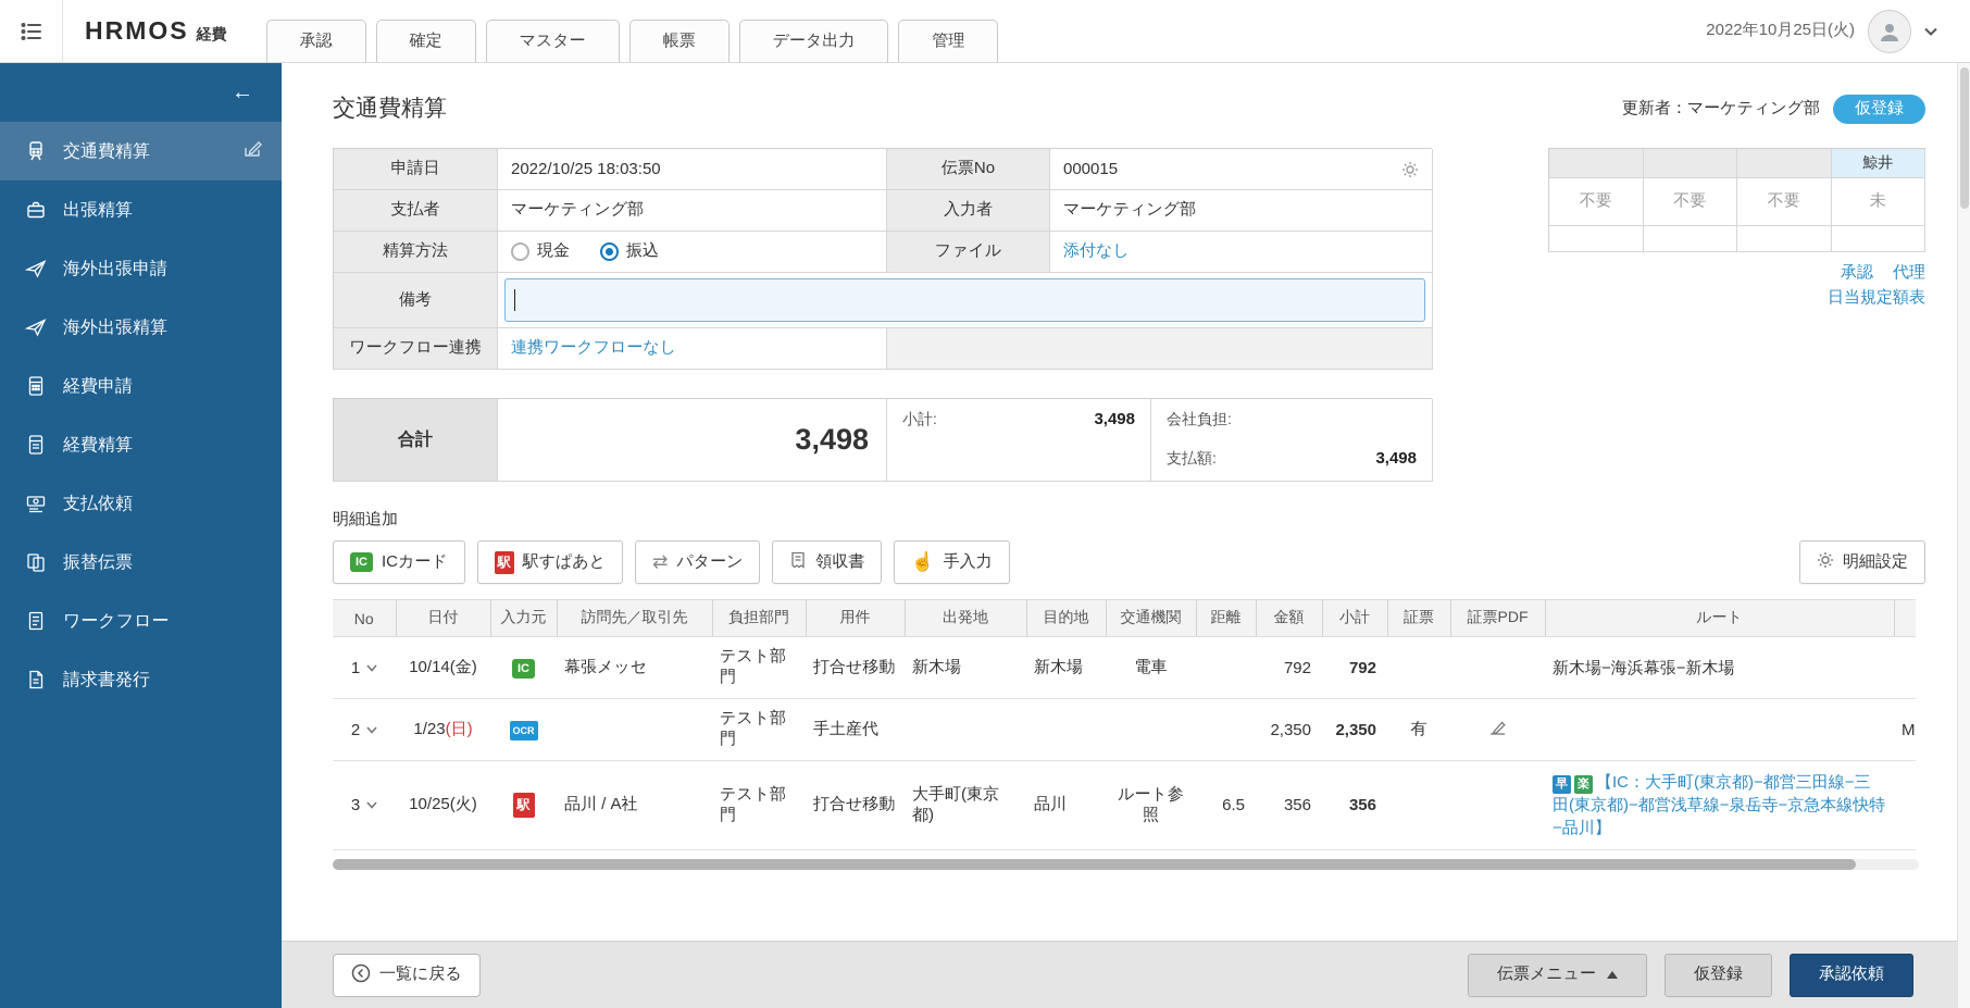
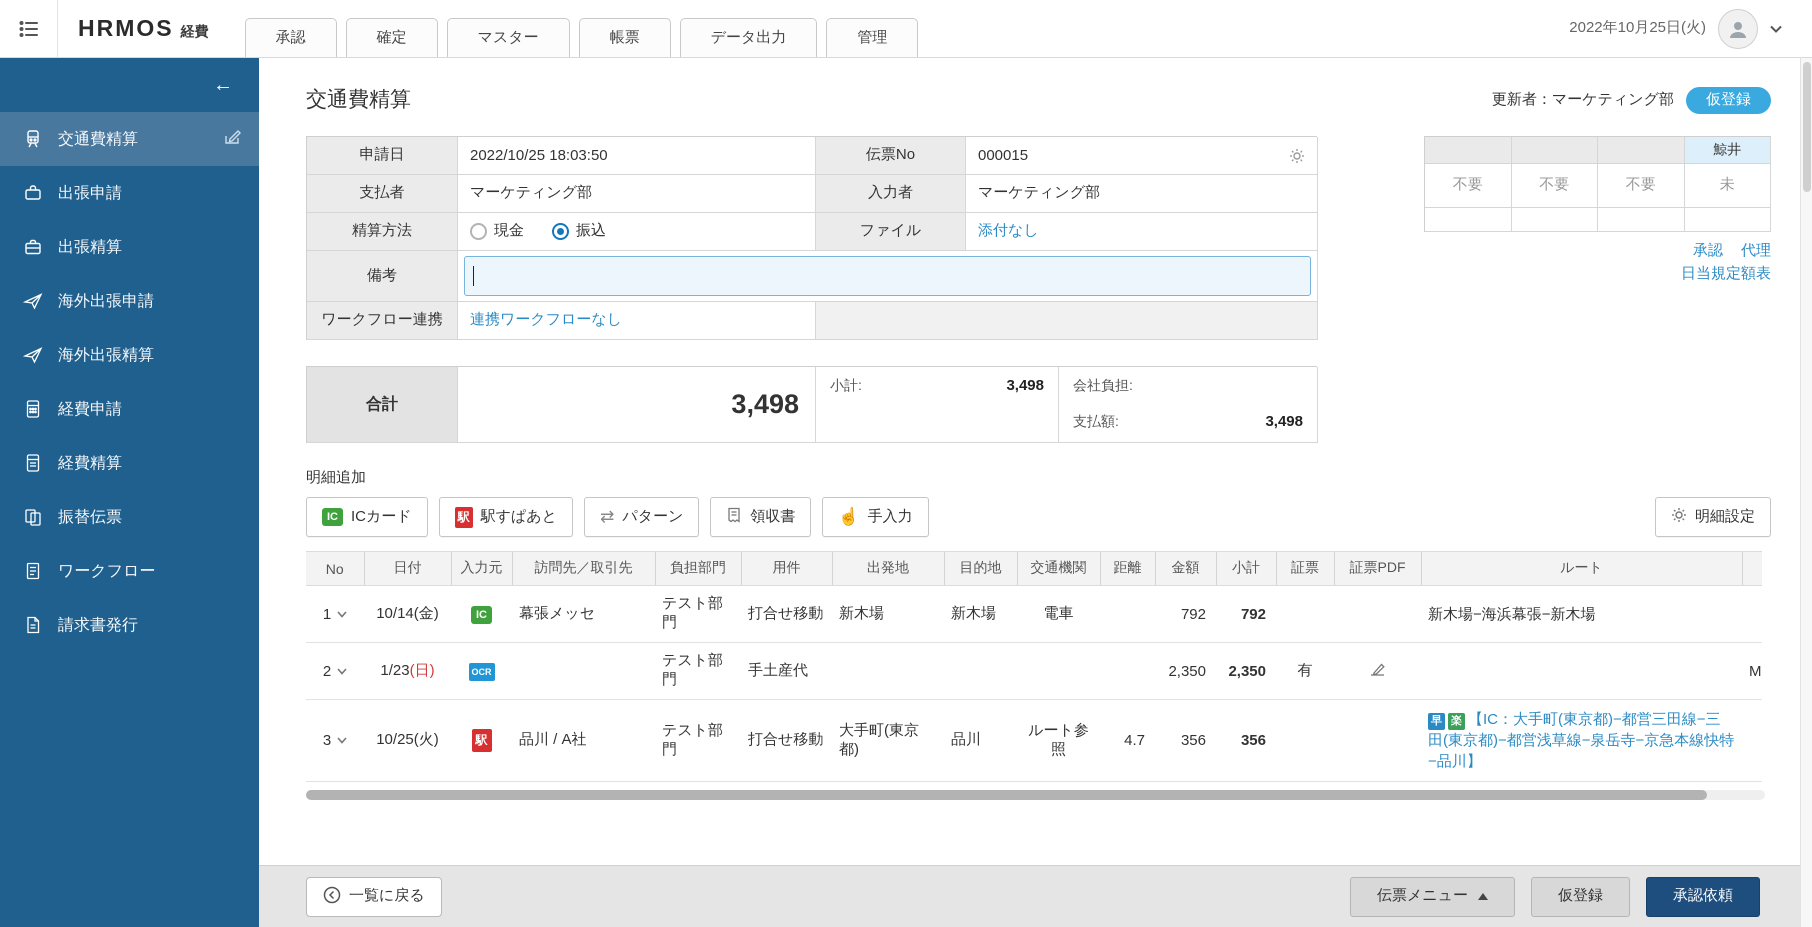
  HRMOS
  経費
  承認
  確定
  マスター
  帳票
  データ出力
  管理
  2022年10月25日(火)
  ←
  交通費精算
+ 出張申請
  出張精算
  海外出張申請
  海外出張精算
  経費申請
  経費精算
- 支払依頼
  振替伝票
  ワークフロー
  請求書発行
  交通費精算
  更新者：マーケティング部
  仮登録
  申請日
  2022/10/25 18:03:50
  伝票No
  000015
  支払者
  マーケティング部
  入力者
  マーケティング部
  精算方法
  現金
  振込
  ファイル
  添付なし
  備考
  ワークフロー連携
  連携ワークフローなし
  鯨井
  不要
  不要
  不要
  未
  承認
  代理
  日当規定額表
  合計
  3,498
  小計:
  3,498
  会社負担:
  支払額:
  3,498
  明細追加
  IC
  ICカード
  駅
  駅すぱあと
  ⇄
  パターン
  領収書
  ☝
  手入力
  明細設定
  No	日付	入力元	訪問先／取引先	負担部門	用件	出発地	目的地	交通機関	距離	金額	小計	証票	証票PDF	ルート
  1	10/14(金)	IC	幕張メッセ	テスト部門	打合せ移動	新木場	新木場	電車		792	792			新木場−海浜幕張−新木場
  2	1/23(日)	OCR		テスト部門	手土産代					2,350	2,350	有			M
- 3	10/25(火)	駅	品川 / A社	テスト部門	打合せ移動	大手町(東京都)	品川	ルート参照	6.5	356	356			早 楽 【IC：大手町(東京都)−都営三田線−三田(東京都)−都営浅草線−泉岳寺−京急本線快特−品川】
+ 3	10/25(火)	駅	品川 / A社	テスト部門	打合せ移動	大手町(東京都)	品川	ルート参照	4.7	356	356			早 楽 【IC：大手町(東京都)−都営三田線−三田(東京都)−都営浅草線−泉岳寺−京急本線快特−品川】
  一覧に戻る
  伝票メニュー
  仮登録
  承認依頼
